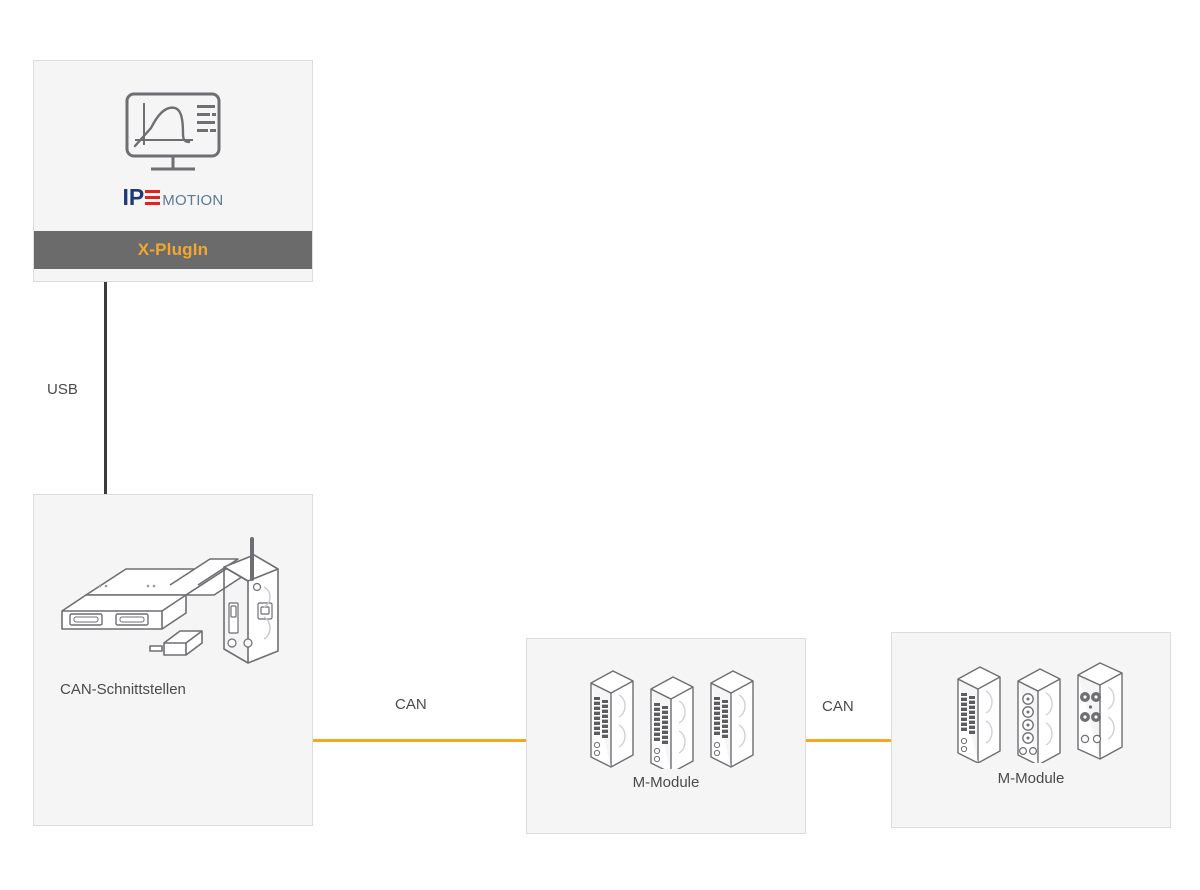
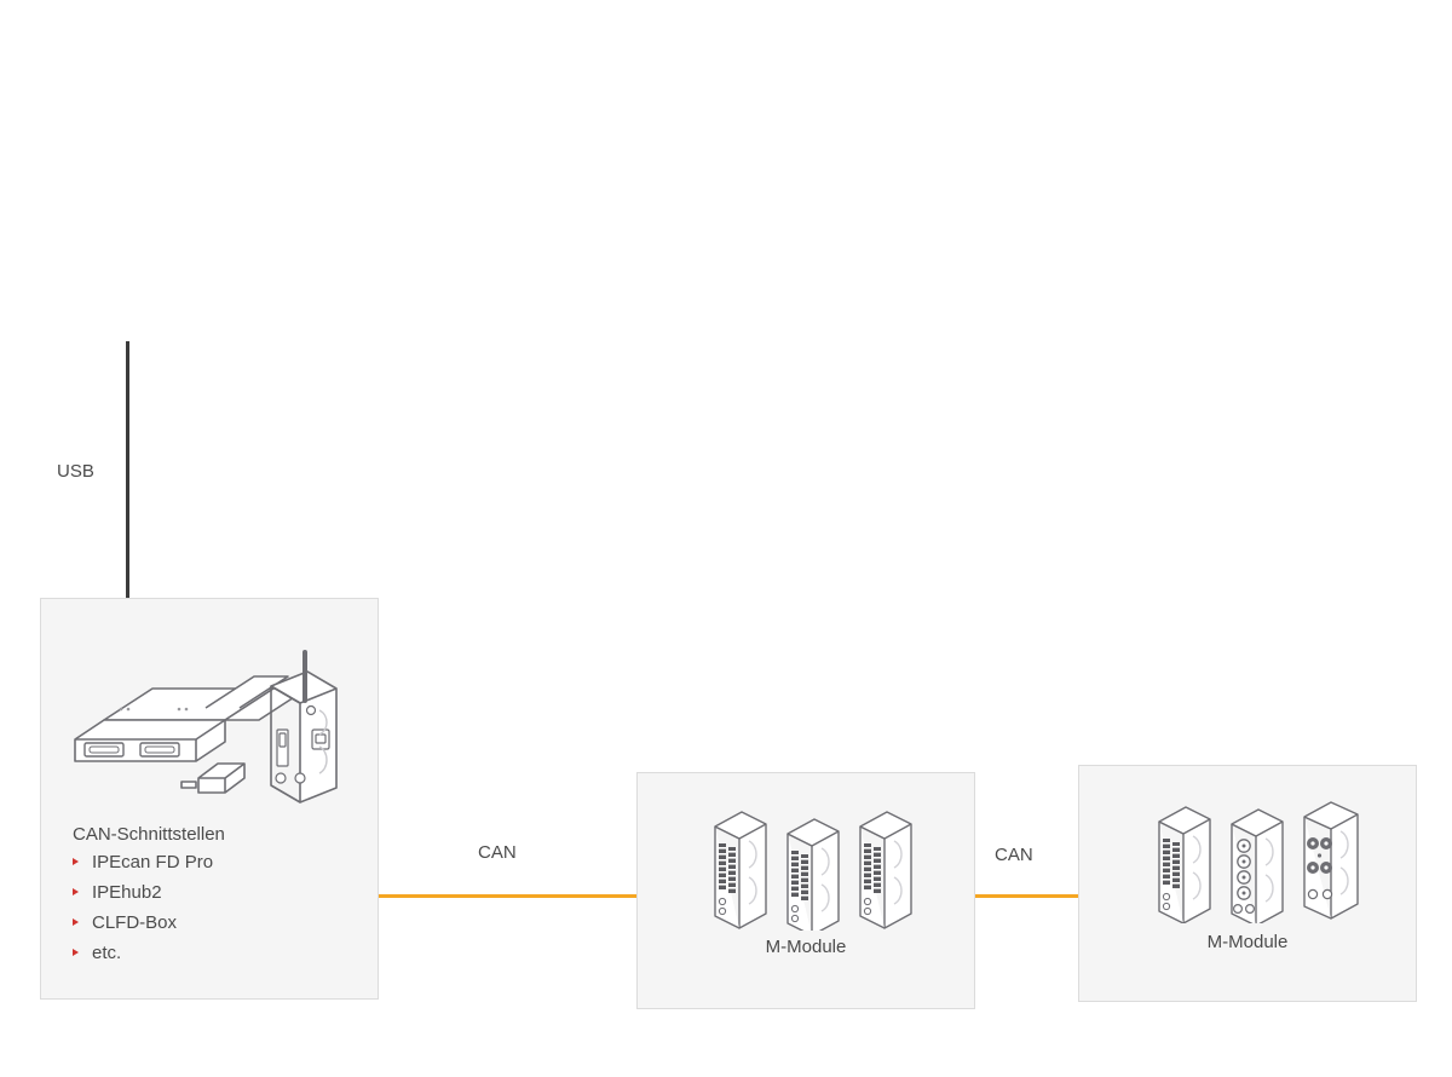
- IP
- MOTION
- X-PlugIn
  USB
  CAN-Schnittstellen
+ IPEcan FD Pro
+ IPEhub2
+ CLFD-Box
+ etc.
  CAN
  M-Module
  CAN
  M-Module
